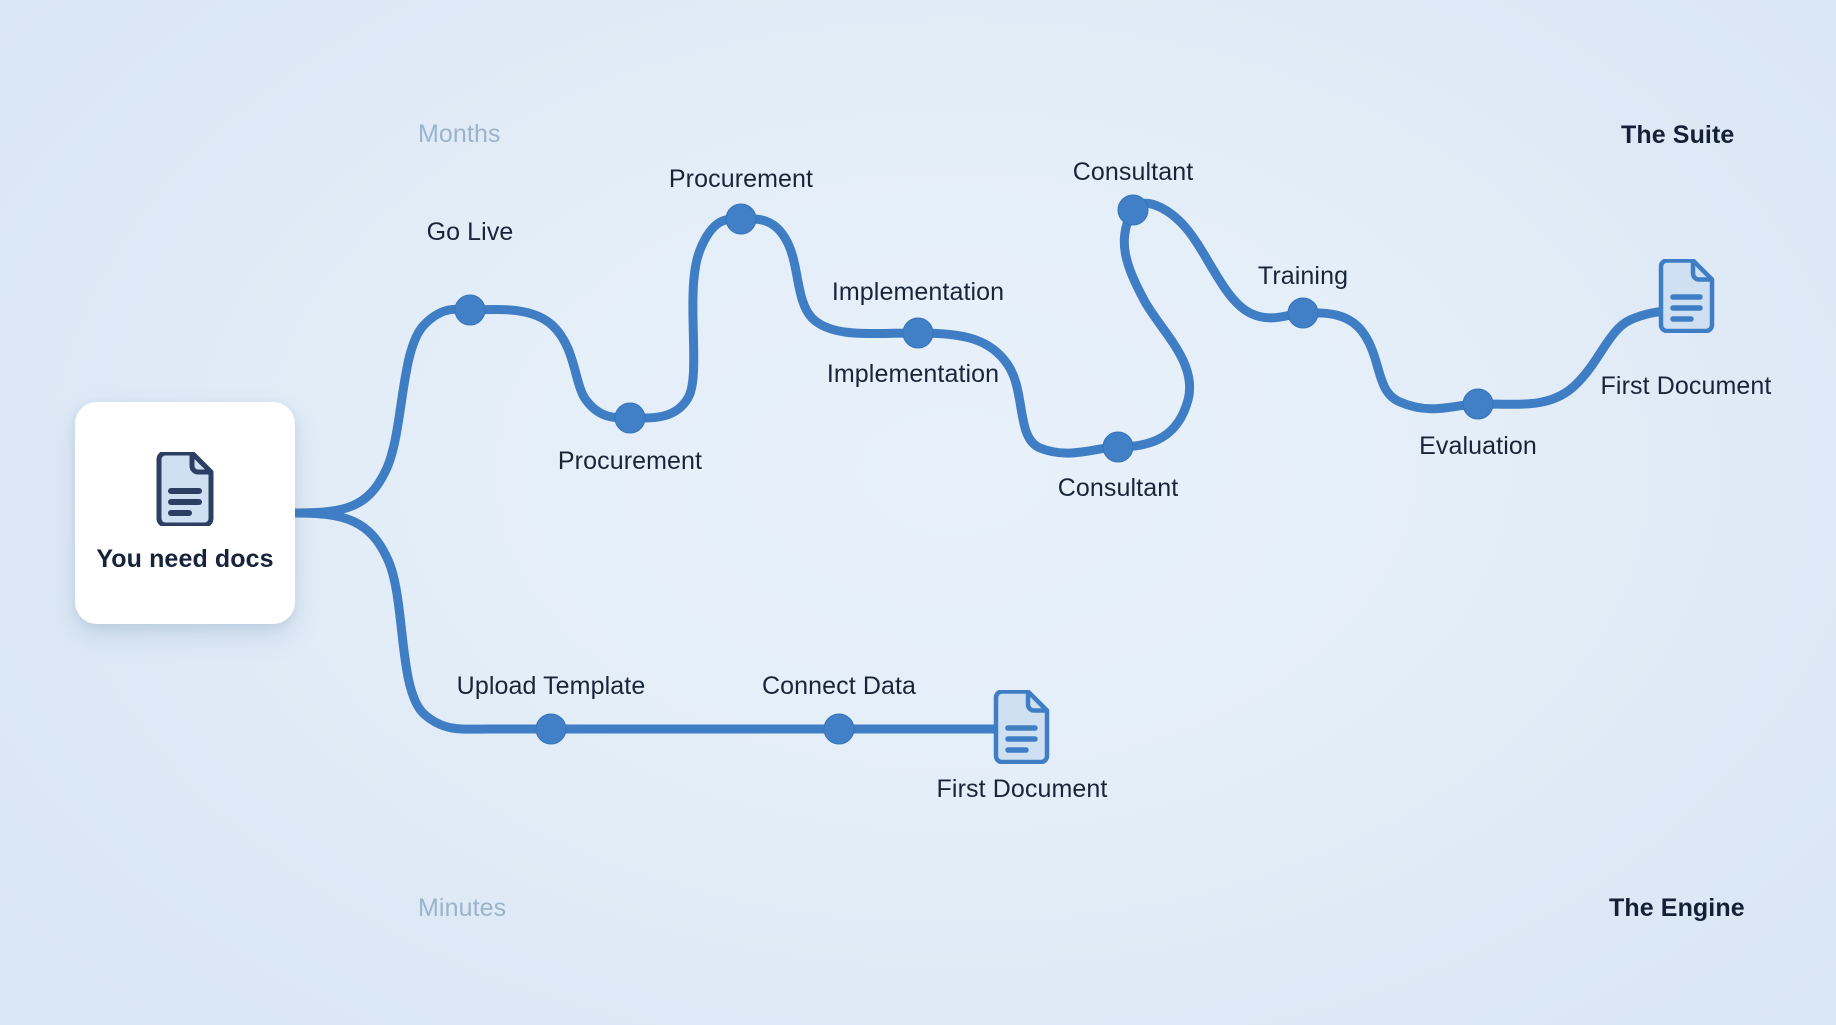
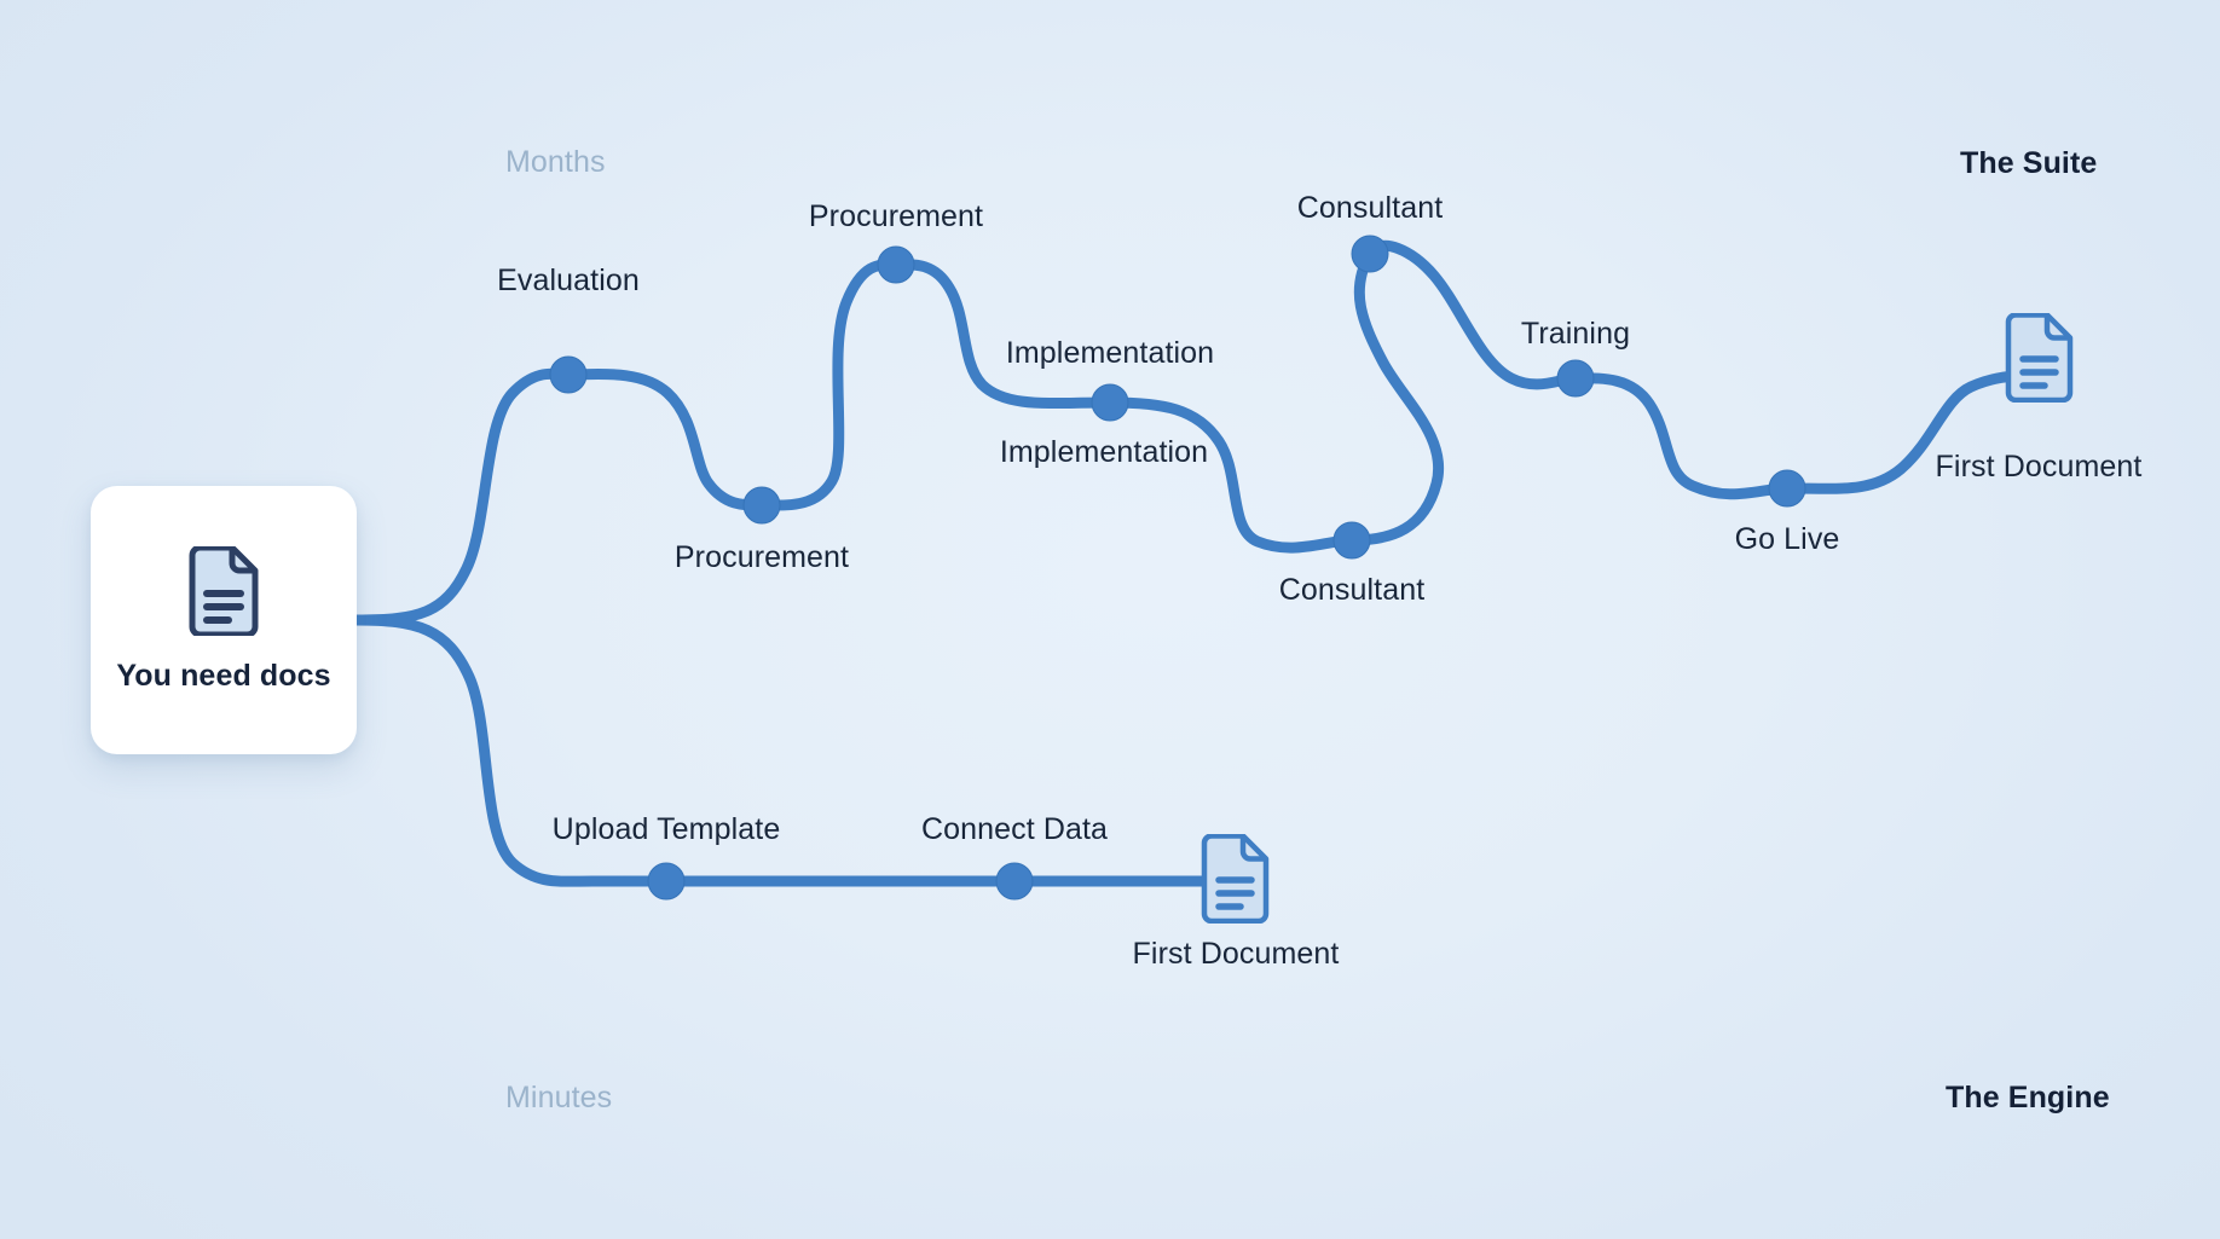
  Months
  The Suite
  Minutes
  The Engine
  You need docs
- Go Live
+ Evaluation
  Procurement
  Procurement
  Implementation
  Implementation
  Consultant
  Consultant
  Training
- Evaluation
+ Go Live
  First Document
  Upload Template
  Connect Data
  First Document
